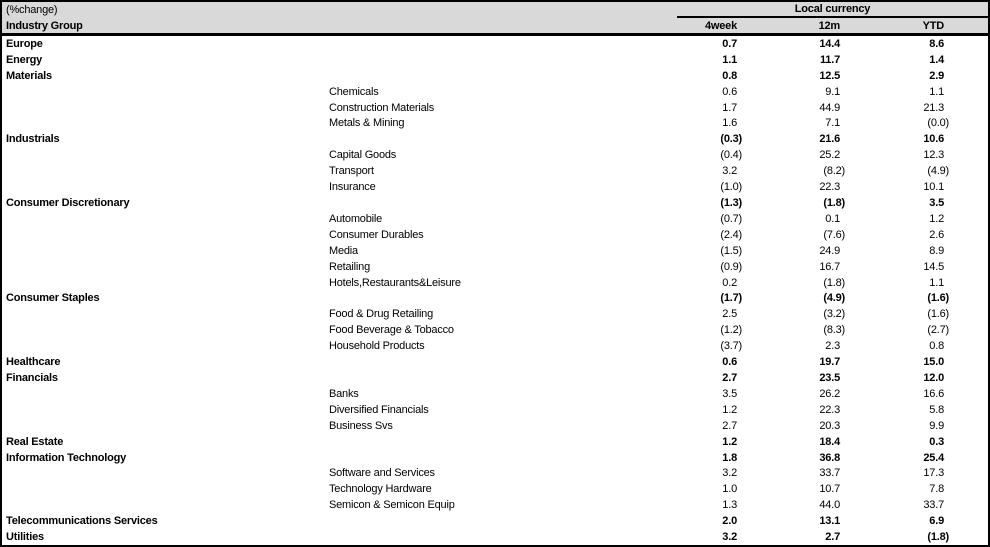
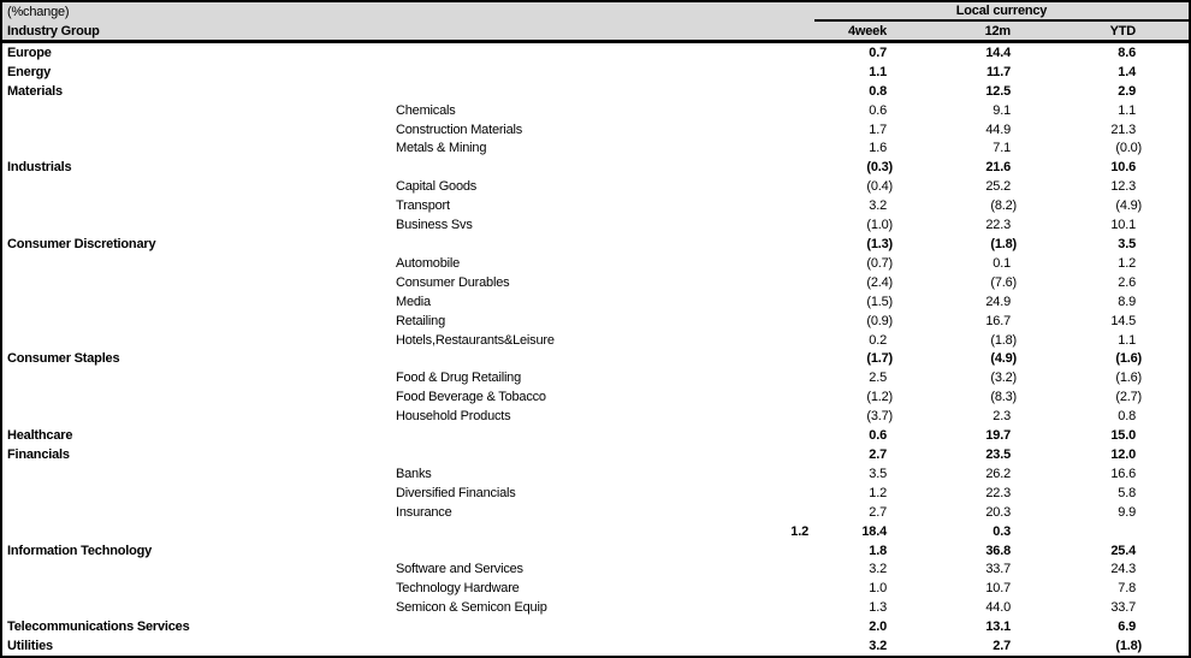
  (%change)
  Local currency
  Industry Group
  4week
  12m
  YTD
  Europe
  0.7
  14.4
  8.6
  Energy
  1.1
  11.7
  1.4
  Materials
  0.8
  12.5
  2.9
  Chemicals
  0.6
  9.1
  1.1
  Construction Materials
  1.7
  44.9
  21.3
  Metals & Mining
  1.6
  7.1
  (0.0)
  Industrials
  (0.3)
  21.6
  10.6
  Capital Goods
  (0.4)
  25.2
  12.3
  Transport
  3.2
  (8.2)
  (4.9)
- Insurance
+ Business Svs
  (1.0)
  22.3
  10.1
  Consumer Discretionary
  (1.3)
  (1.8)
  3.5
  Automobile
  (0.7)
  0.1
  1.2
  Consumer Durables
  (2.4)
  (7.6)
  2.6
  Media
  (1.5)
  24.9
  8.9
  Retailing
  (0.9)
  16.7
  14.5
  Hotels,Restaurants&Leisure
  0.2
  (1.8)
  1.1
  Consumer Staples
  (1.7)
  (4.9)
  (1.6)
  Food & Drug Retailing
  2.5
  (3.2)
  (1.6)
  Food Beverage & Tobacco
  (1.2)
  (8.3)
  (2.7)
  Household Products
  (3.7)
  2.3
  0.8
  Healthcare
  0.6
  19.7
  15.0
  Financials
  2.7
  23.5
  12.0
  Banks
  3.5
  26.2
  16.6
  Diversified Financials
  1.2
  22.3
  5.8
- Business Svs
+ Insurance
  2.7
  20.3
  9.9
- Real Estate
  1.2
  18.4
  0.3
  Information Technology
  1.8
  36.8
  25.4
  Software and Services
  3.2
  33.7
- 17.3
+ 24.3
  Technology Hardware
  1.0
  10.7
  7.8
  Semicon & Semicon Equip
  1.3
  44.0
  33.7
  Telecommunications Services
  2.0
  13.1
  6.9
  Utilities
  3.2
  2.7
  (1.8)
